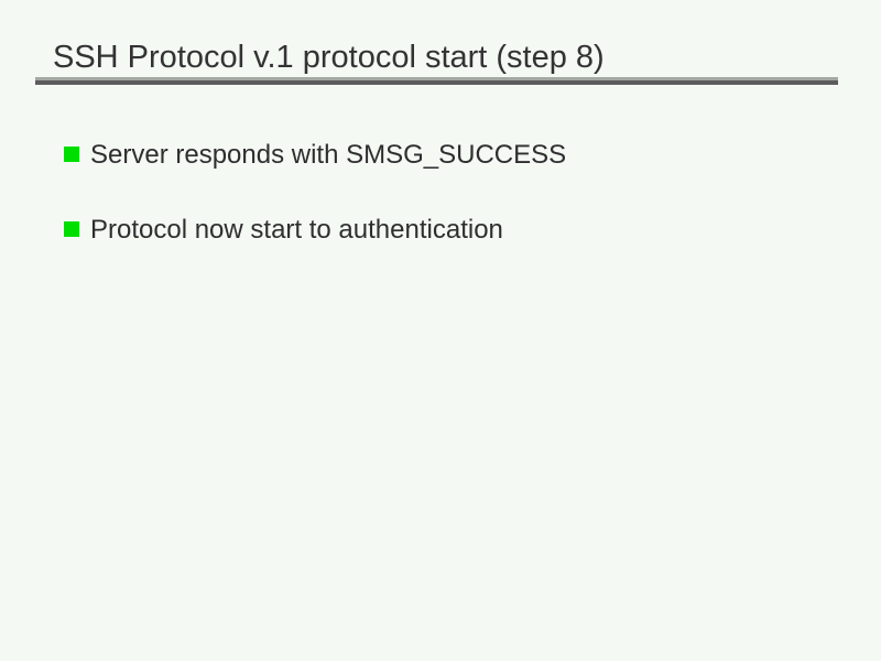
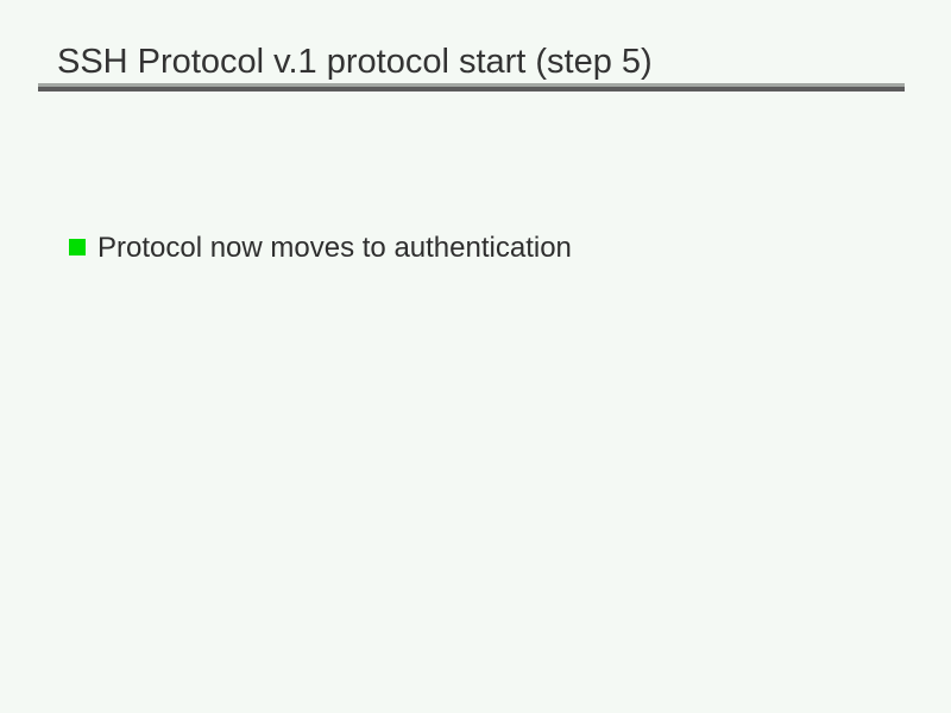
- SSH Protocol v.1 protocol start (step 8)
+ SSH Protocol v.1 protocol start (step 5)
- Server responds with SMSG_SUCCESS
- Protocol now start to authentication
+ Protocol now moves to authentication
